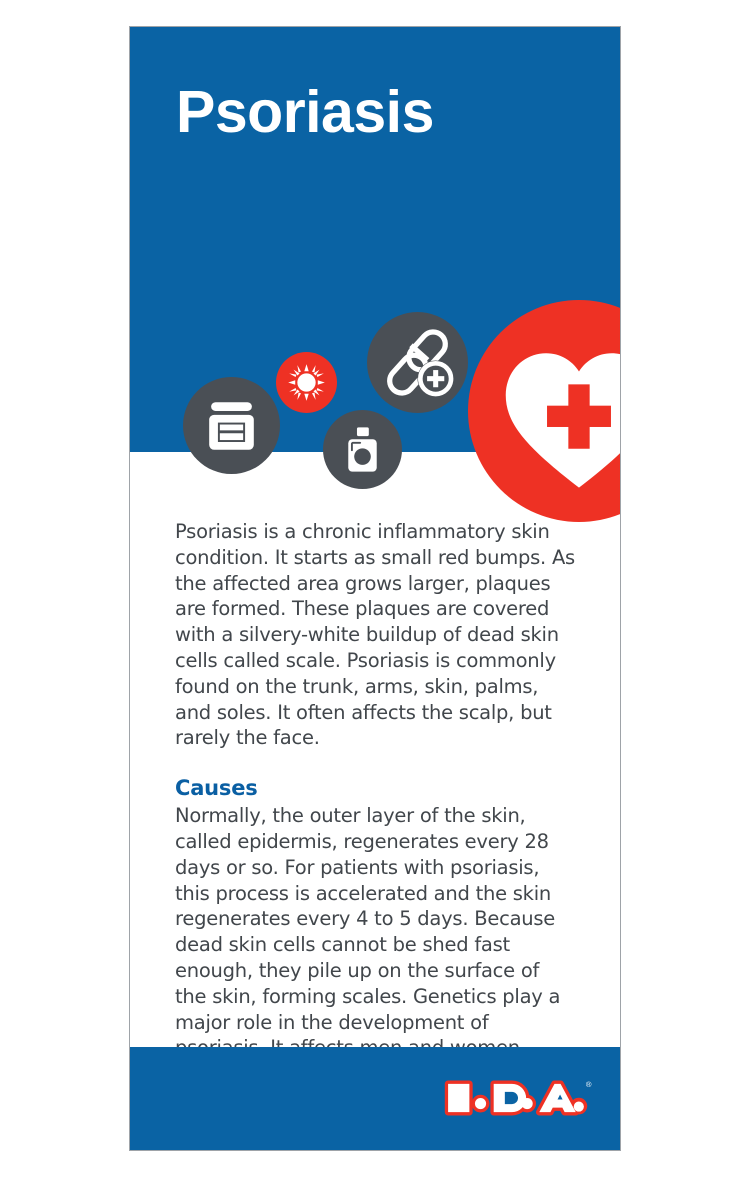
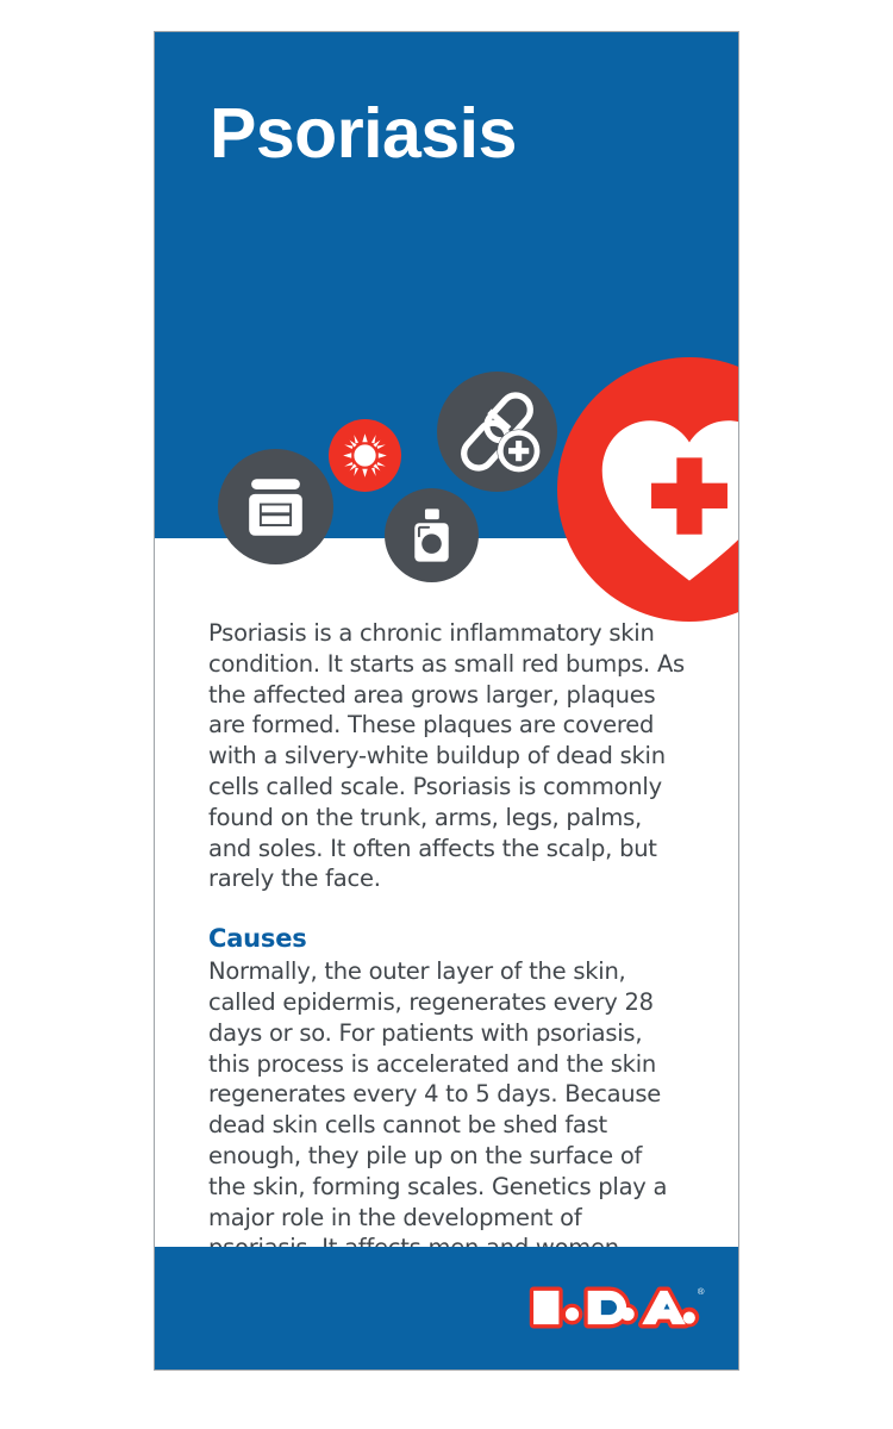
  Psoriasis
- Psoriasis is a chronic inflammatory skin condition. It starts as small red bumps. As the affected area grows larger, plaques are formed. These plaques are covered with a silvery-white buildup of dead skin cells called scale. Psoriasis is commonly found on the trunk, arms, skin, palms, and soles. It often affects the scalp, but rarely the face.
+ Psoriasis is a chronic inflammatory skin condition. It starts as small red bumps. As the affected area grows larger, plaques are formed. These plaques are covered with a silvery-white buildup of dead skin cells called scale. Psoriasis is commonly found on the trunk, arms, legs, palms, and soles. It often affects the scalp, but rarely the face.
  Causes
  Normally, the outer layer of the skin, called epidermis, regenerates every 28 days or so. For patients with psoriasis, this process is accelerated and the skin regenerates every 4 to 5 days. Because dead skin cells cannot be shed fast enough, they pile up on the surface of the skin, forming scales. Genetics play a major role in the development of
  ®
